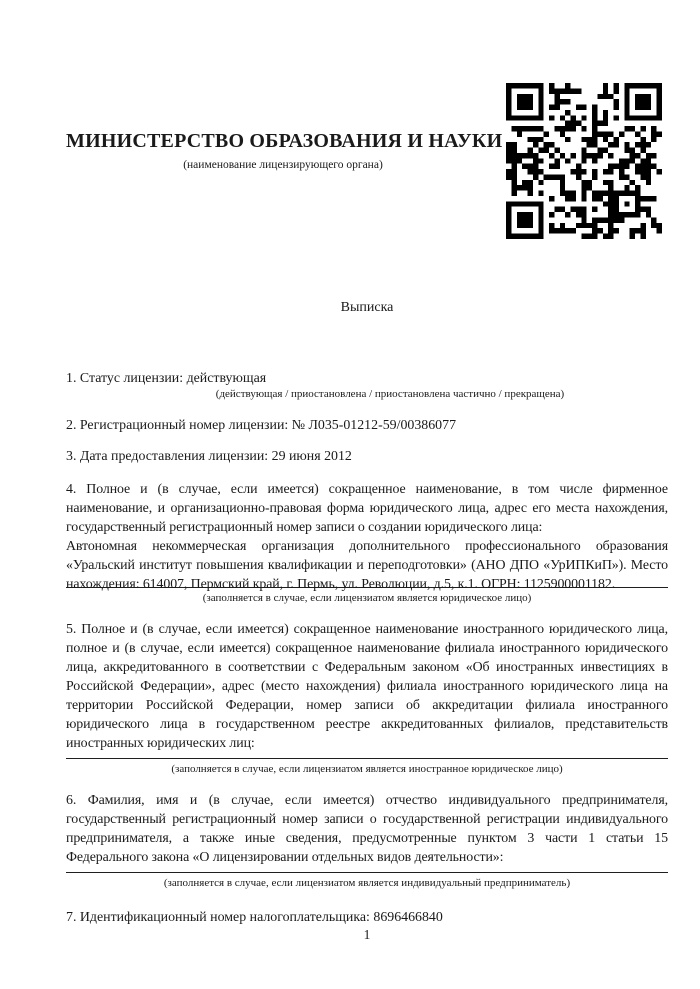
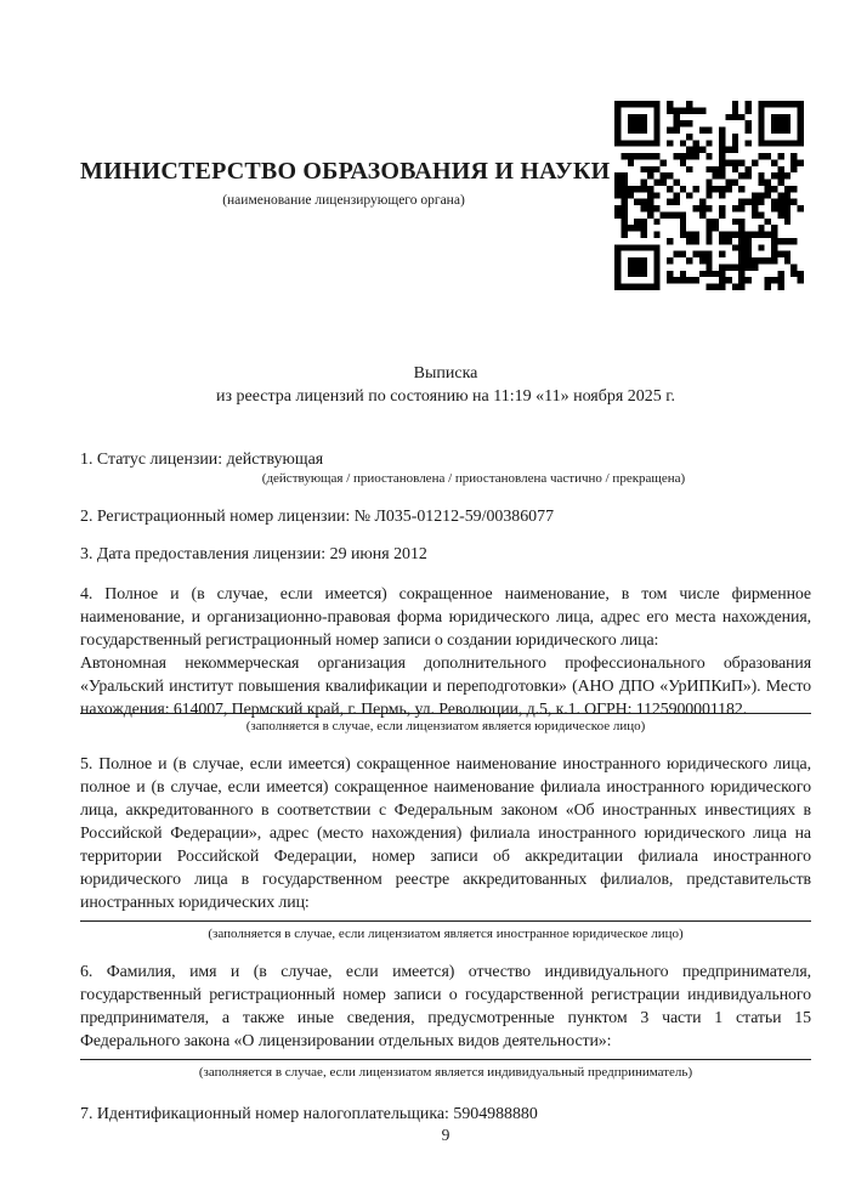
  МИНИСТЕРСТВО ОБРАЗОВАНИЯ И НАУКИ
  (наименование лицензирующего органа)
  Выписка
+ из реестра лицензий по состоянию на 11:19 «11» ноября 2025 г.
  1. Статус лицензии: действующая
  (действующая / приостановлена / приостановлена частично / прекращена)
  2. Регистрационный номер лицензии: № Л035-01212-59/00386077
  3. Дата предоставления лицензии: 29 июня 2012
  4. Полное и (в случае, если имеется) сокращенное наименование, в том числе фирменное наименование, и организационно-правовая форма юридического лица, адрес его места нахождения, государственный регистрационный номер записи о создании юридического лица:
  Автономная некоммерческая организация дополнительного профессионального образования «Уральский институт повышения квалификации и переподготовки» (АНО ДПО «УрИПКиП»). Место нахождения: 614007, Пермский край, г. Пермь, ул. Революции, д.5, к.1. ОГРН: 1125900001182.
  (заполняется в случае, если лицензиатом является юридическое лицо)
  5. Полное и (в случае, если имеется) сокращенное наименование иностранного юридического лица, полное и (в случае, если имеется) сокращенное наименование филиала иностранного юридического лица, аккредитованного в соответствии с Федеральным законом «Об иностранных инвестициях в Российской Федерации», адрес (место нахождения) филиала иностранного юридического лица на территории Российской Федерации, номер записи об аккредитации филиала иностранного юридического лица в государственном реестре аккредитованных филиалов, представительств иностранных юридических лиц:
  (заполняется в случае, если лицензиатом является иностранное юридическое лицо)
  6. Фамилия, имя и (в случае, если имеется) отчество индивидуального предпринимателя, государственный регистрационный номер записи о государственной регистрации индивидуального предпринимателя, а также иные сведения, предусмотренные пунктом 3 части 1 статьи 15 Федерального закона «О лицензировании отдельных видов деятельности»:
  (заполняется в случае, если лицензиатом является индивидуальный предприниматель)
- 7. Идентификационный номер налогоплательщика: 8696466840
+ 7. Идентификационный номер налогоплательщика: 5904988880
- 1
+ 9
